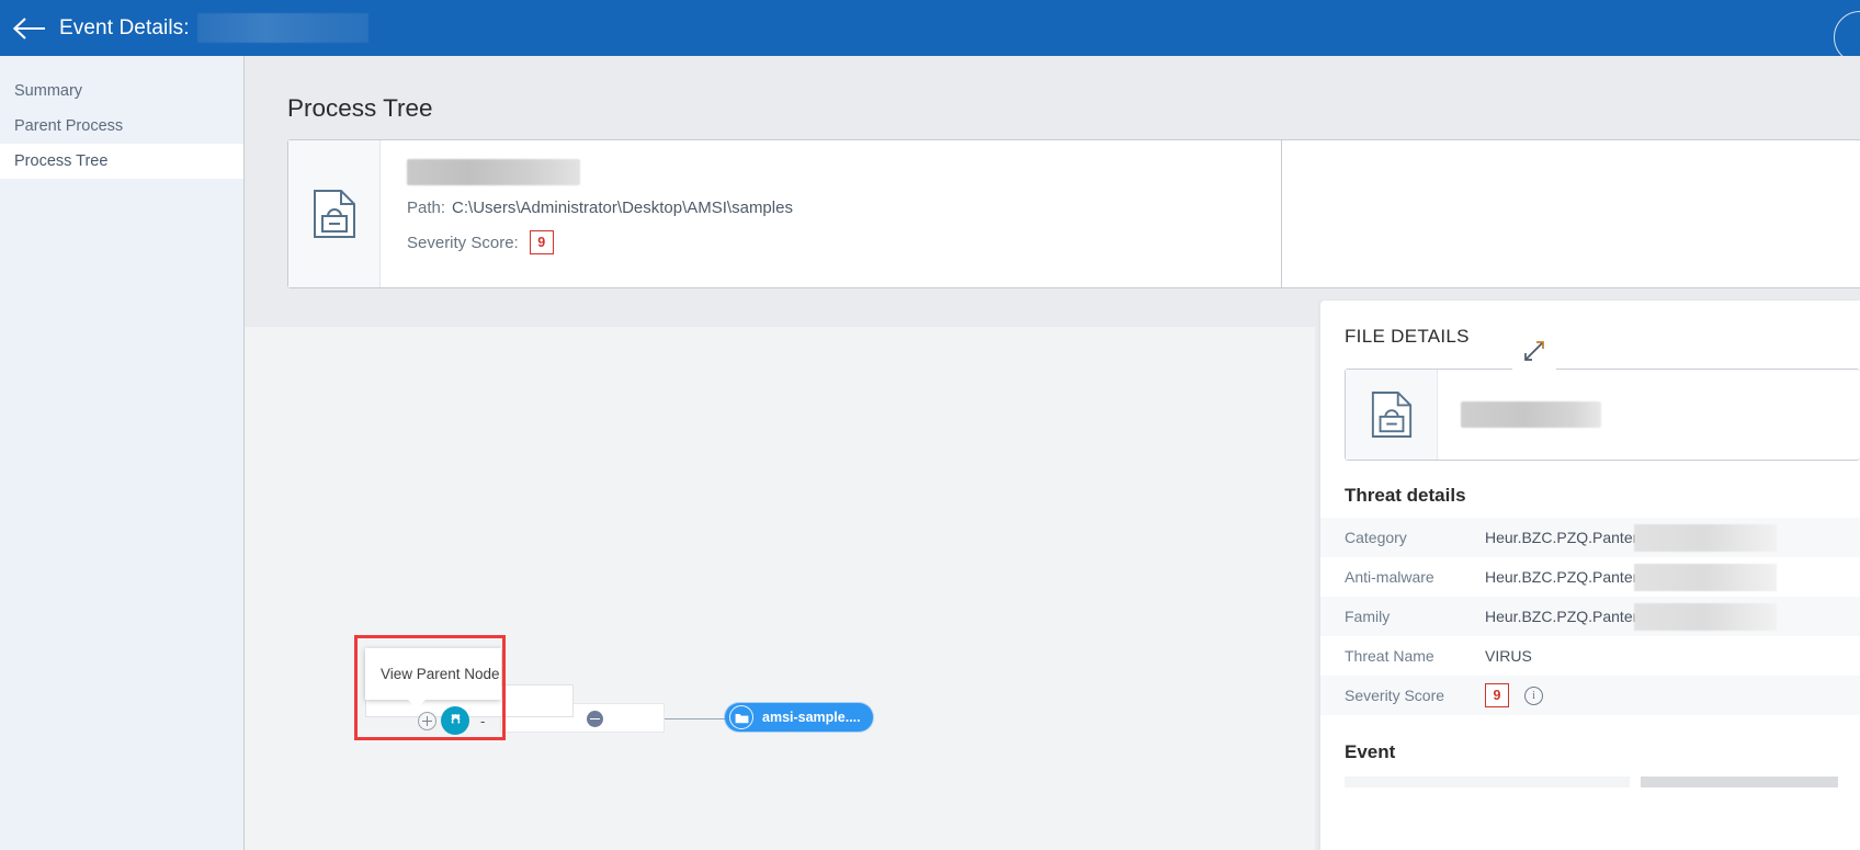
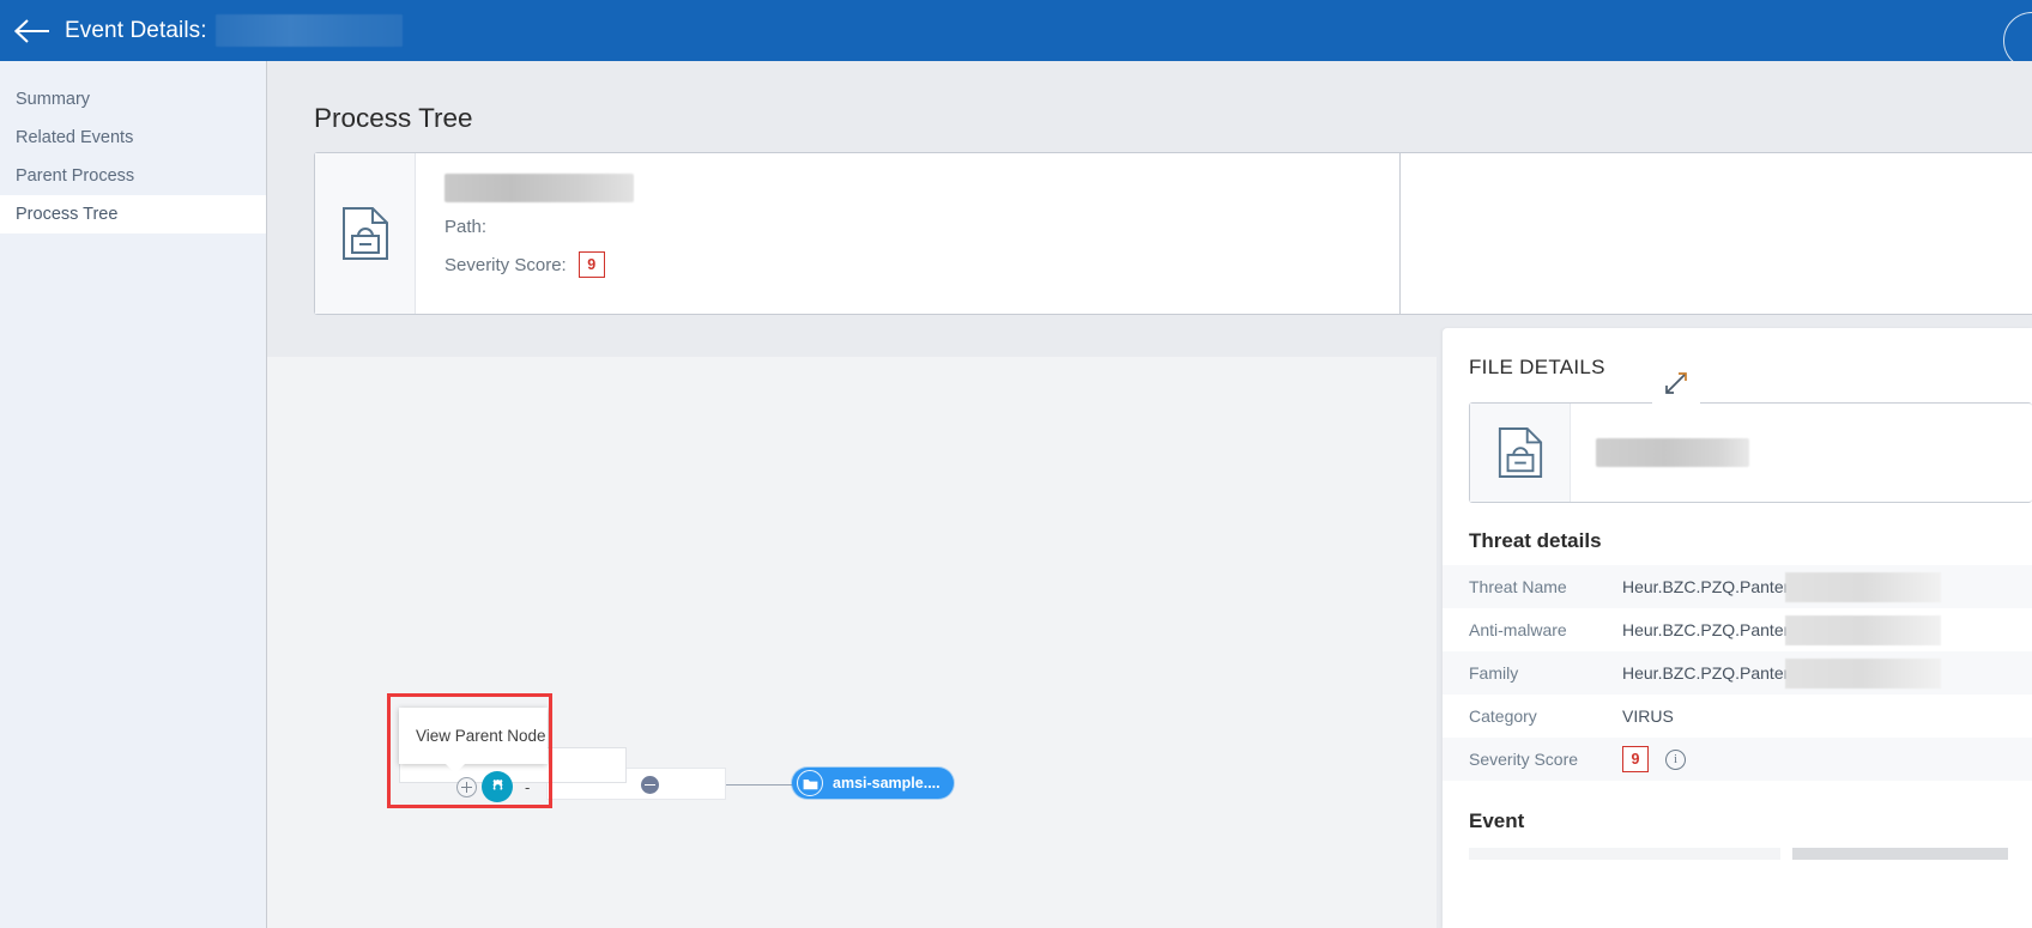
  Event Details:
  Summary
+ Related Events
  Parent Process
  Process Tree
  Process Tree
  Path:
- C:\Users\Administrator\Desktop\AMSI\samples
  Severity Score:
  9
  amsi-sample....
  -
  View Parent Node
  FILE DETAILS
  Threat details
- Category
+ Threat Name
  Heur.BZC.PZQ.Pante
  Anti-malware
  Heur.BZC.PZQ.Pante
  Family
  Heur.BZC.PZQ.Pante
- Threat Name
+ Category
  VIRUS
  Severity Score
  9
  i
  Event
